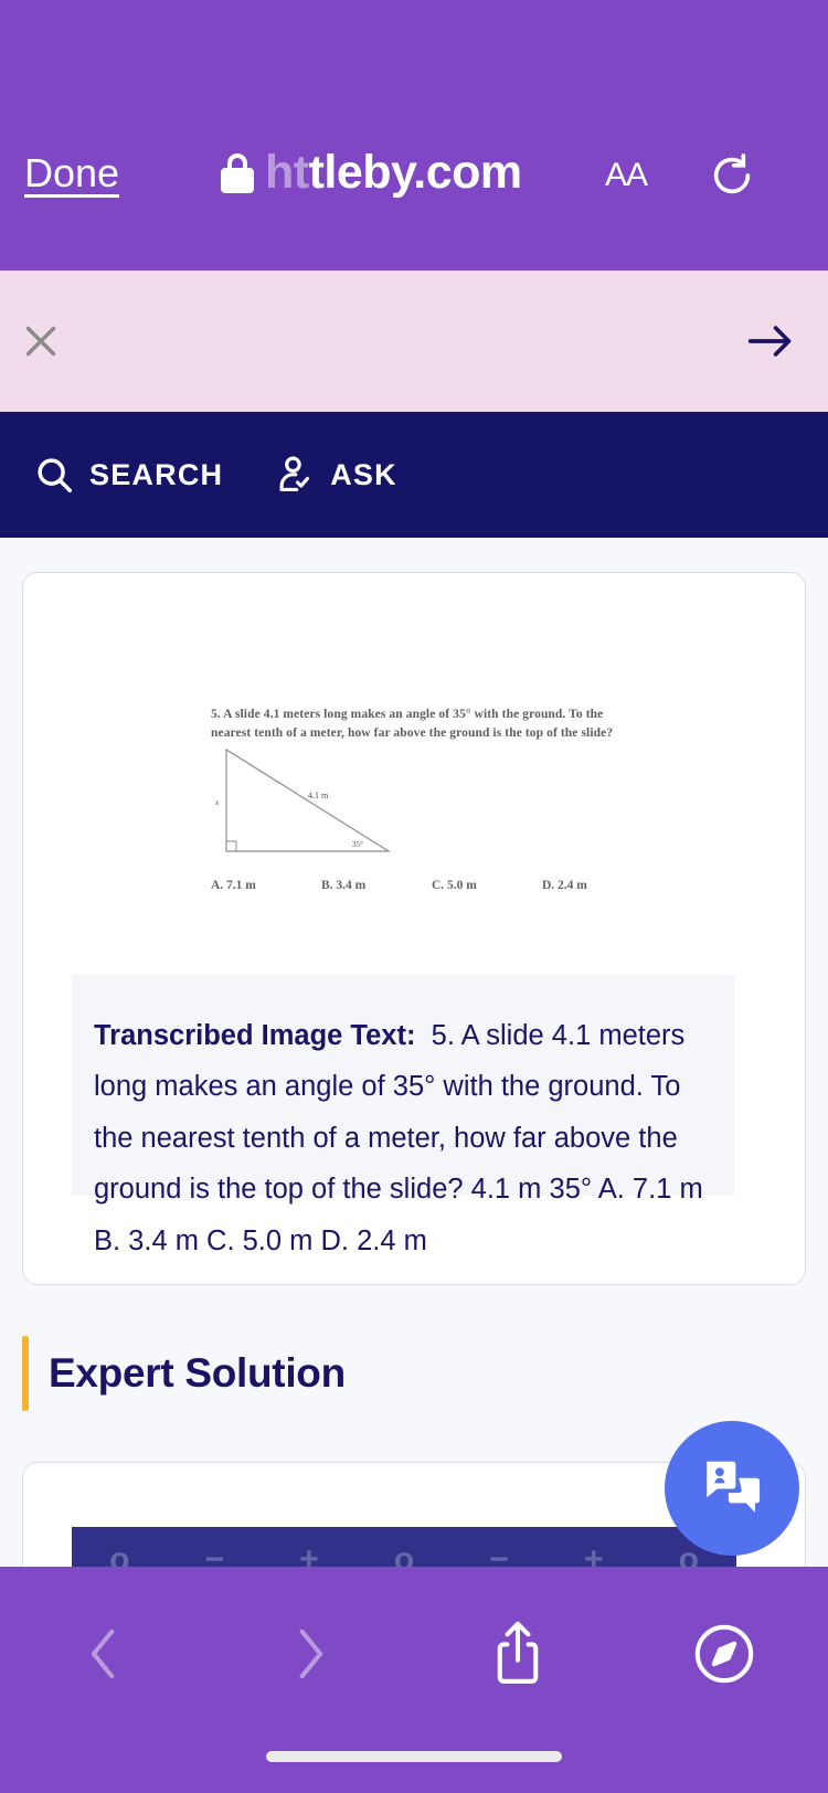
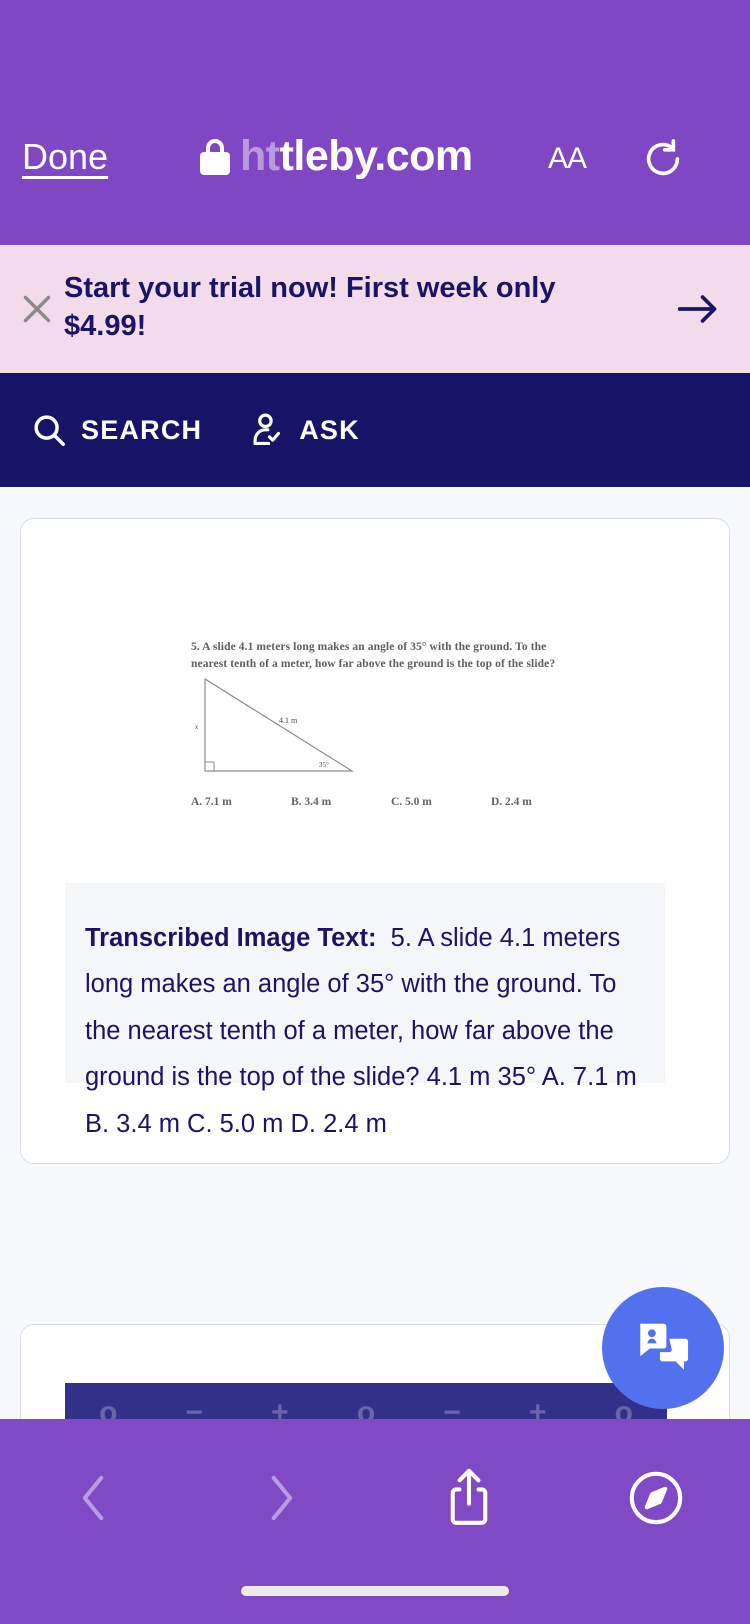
  Done
  httleby.com
  AA
+ Start your trial now! First week only
+ $4.99!
  SEARCH
  ASK
  5. A slide 4.1 meters long makes an angle of 35° with the ground. To the nearest tenth of a meter, how far above the ground is the top of the slide?
  x
  4.1 m
  35°
  A. 7.1 m
  B. 3.4 m
  C. 5.0 m
  D. 2.4 m
  Transcribed Image Text: 5. A slide 4.1 meters long makes an angle of 35° with the ground. To the nearest tenth of a meter, how far above the ground is the top of the slide? 4.1 m 35° A. 7.1 m B. 3.4 m C. 5.0 m D. 2.4 m
- Expert Solution
  o
  −
  +
  o
  −
  +
  o
